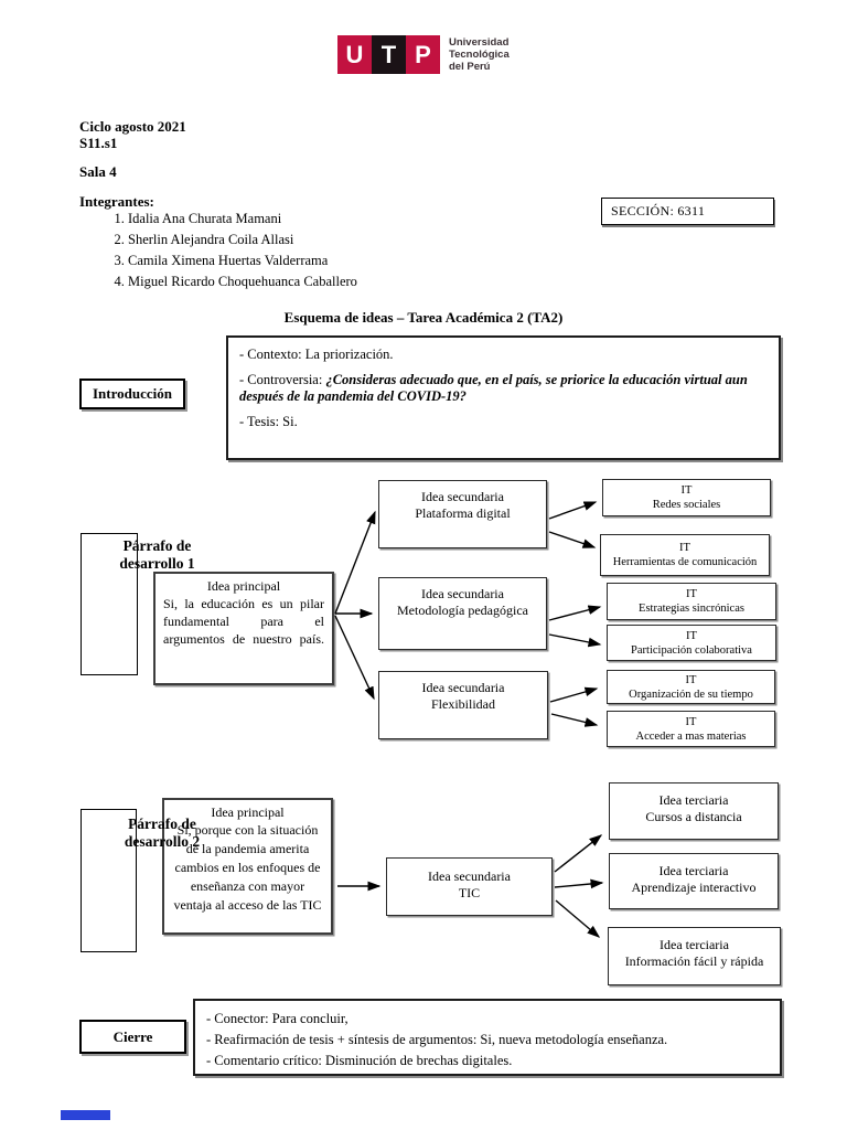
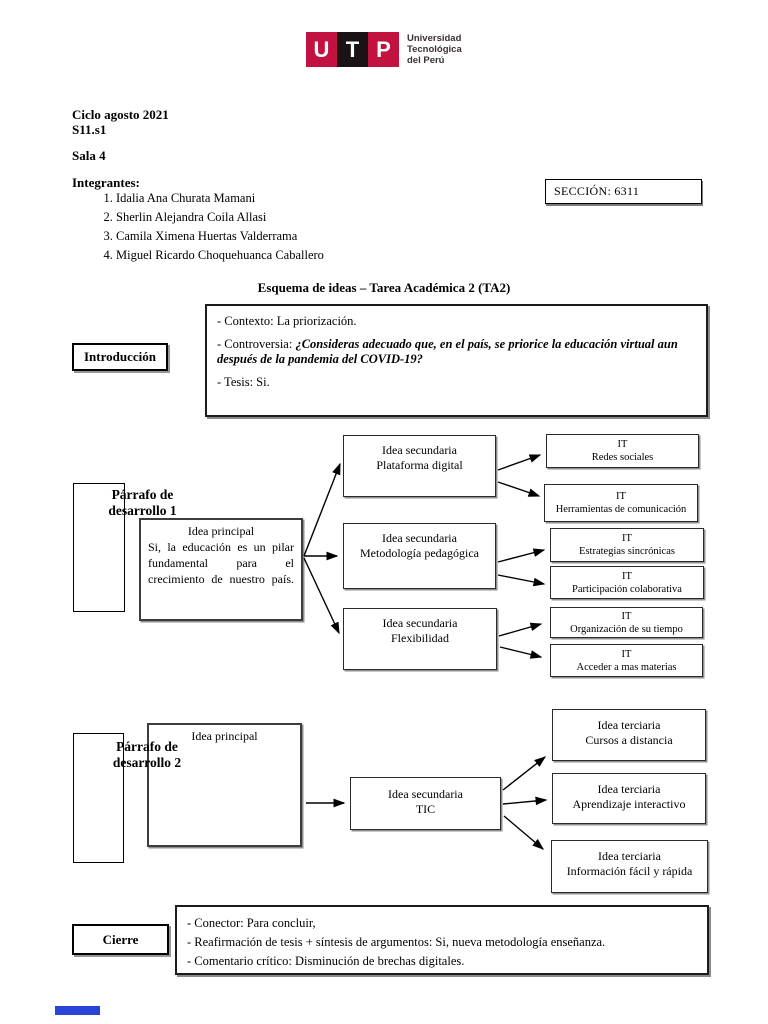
  U
  T
  P
  Universidad
  Tecnológica
  del Perú
  Ciclo agosto 2021
  S11.s1
  Sala 4
  Integrantes:
  Idalia Ana Churata Mamani
  Sherlin Alejandra Coila Allasi
  Camila Ximena Huertas Valderrama
  Miguel Ricardo Choquehuanca Caballero
  SECCIÓN: 6311
  Esquema de ideas – Tarea Académica 2 (TA2)
  Introducción
  - Contexto: La priorización.
  - Controversia: ¿Consideras adecuado que, en el país, se priorice la educación virtual aun después de la pandemia del COVID-19?
  - Tesis: Si.
  Párrafo de
  desarrollo 1
  Idea principal
- Si, la educación es un pilar fundamental para el argumentos de nuestro país.
+ Si, la educación es un pilar fundamental para el crecimiento de nuestro país.
  Idea secundaria
  Plataforma digital
  Idea secundaria
  Metodología pedagógica
  Idea secundaria
  Flexibilidad
  IT
  Redes sociales
  IT
  Herramientas de comunicación
  IT
  Estrategias sincrónicas
  IT
  Participación colaborativa
  IT
  Organización de su tiempo
  IT
  Acceder a mas materias
  Párrafo de
  desarrollo 2
  Idea principal
- Si, porque con la situación de la pandemia amerita cambios en los enfoques de enseñanza con mayor ventaja al acceso de las TIC
  Idea secundaria
  TIC
  Idea terciaria
  Cursos a distancia
  Idea terciaria
  Aprendizaje interactivo
  Idea terciaria
  Información fácil y rápida
  Cierre
  - Conector: Para concluir,
  - Reafirmación de tesis + síntesis de argumentos: Si, nueva metodología enseñanza.
  - Comentario crítico: Disminución de brechas digitales.
